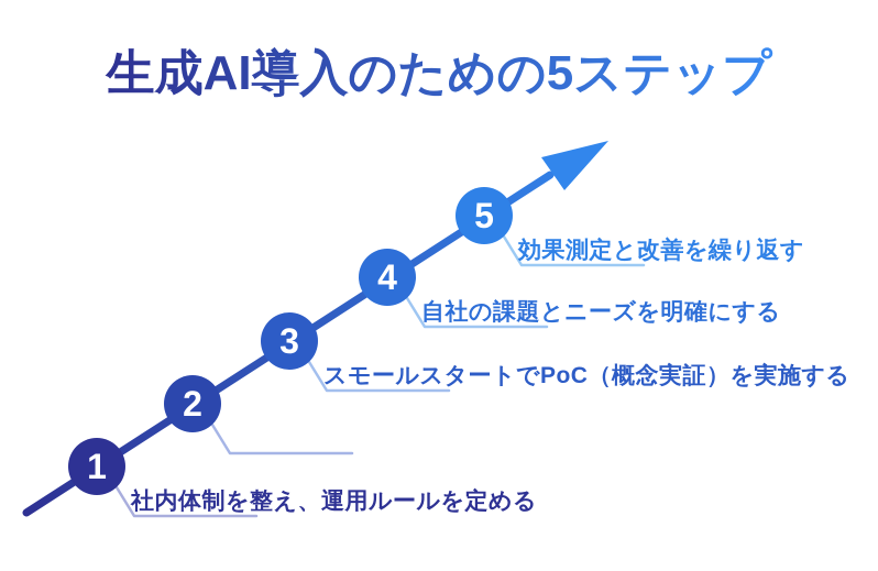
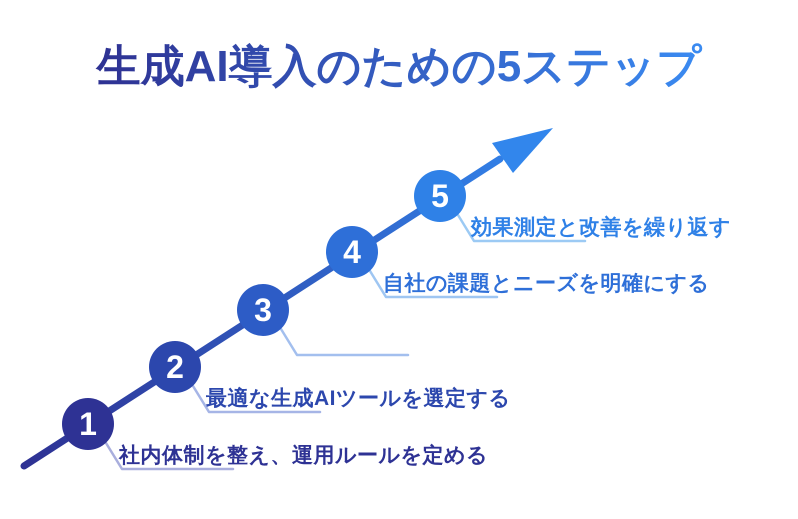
  生成AI導入のための5ステップ
  1
  社内体制を整え、運用ルールを定める
  2
+ 最適な生成AIツールを選定する
  3
- スモールスタートでPoC（概念実証）を実施する
  4
  自社の課題とニーズを明確にする
  5
  効果測定と改善を繰り返す
